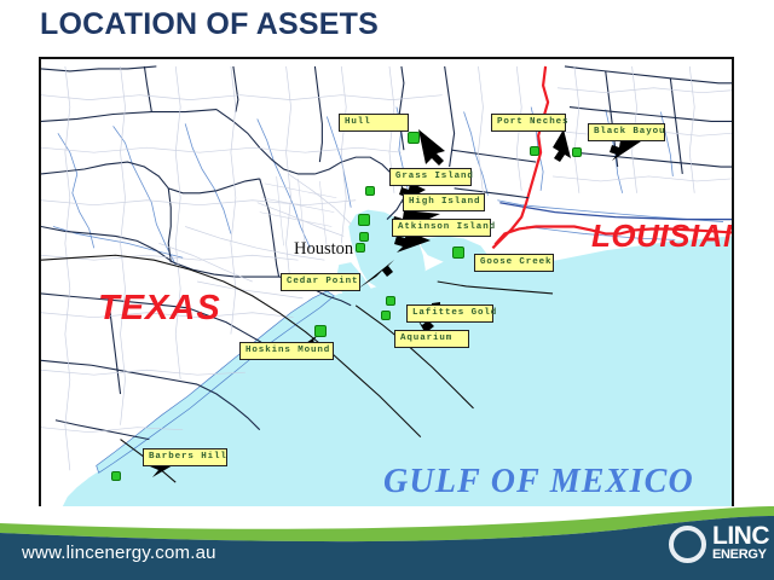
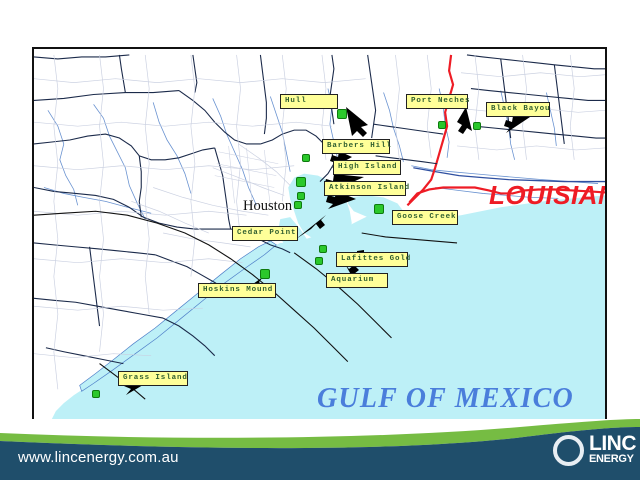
- LOCATION OF ASSETS
- TEXAS
  LOUISIA
  GULF OF MEXICO
  Houston
  Hull
  Port Neches
  Black Bayou
- Grass Island
+ Barbers Hill
  High Island
  Atkinson Island
  Goose Creek
  Cedar Point
  Lafittes Gold
  Aquarium
  Hoskins Mound
- Barbers Hill
+ Grass Island
  www.lincenergy.com.au
  LINC
  ENERGY
